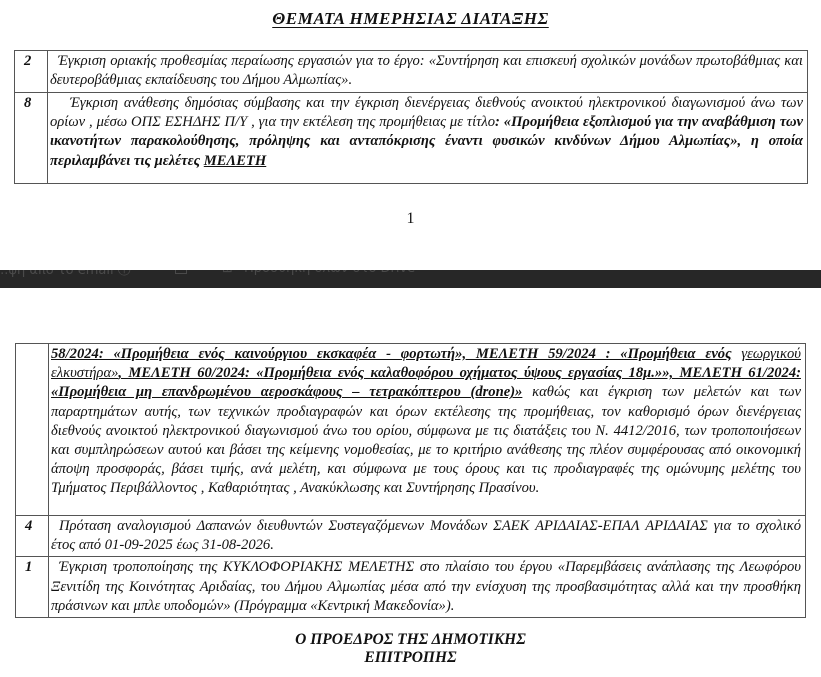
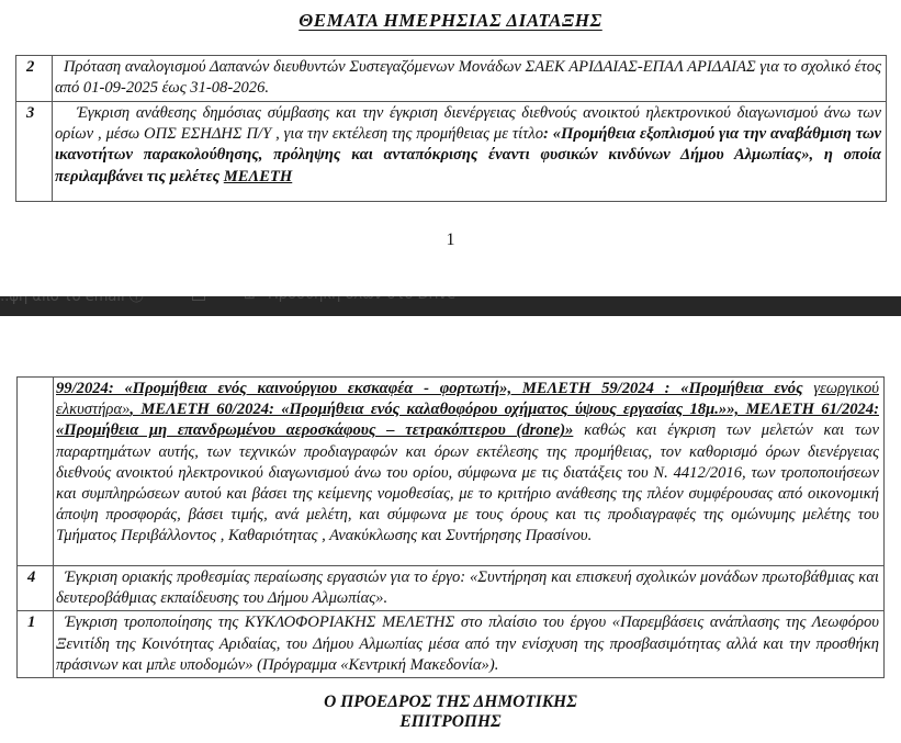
  ΘΕΜΑΤΑ ΗΜΕΡΗΣΙΑΣ ΔΙΑΤΑΞΗΣ
- 2	Έγκριση οριακής προθεσμίας περαίωσης εργασιών για το έργο: «Συντήρηση και επισκευή σχολικών μονάδων πρωτοβάθμιας και δευτεροβάθμιας εκπαίδευσης του Δήμου Αλμωπίας».
+ 2	Πρόταση αναλογισμού Δαπανών διευθυντών Συστεγαζόμενων Μονάδων ΣΑΕΚ ΑΡΙΔΑΙΑΣ-ΕΠΑΛ ΑΡΙΔΑΙΑΣ για το σχολικό έτος από 01-09-2025 έως 31-08-2026.
- 8	Έγκριση ανάθεσης δημόσιας σύμβασης και την έγκριση διενέργειας διεθνούς ανοικτού ηλεκτρονικού διαγωνισμού άνω των ορίων , μέσω ΟΠΣ ΕΣΗΔΗΣ Π/Υ , για την εκτέλεση της προμήθειας με τίτλο: «Προμήθεια εξοπλισμού για την αναβάθμιση των ικανοτήτων παρακολούθησης, πρόληψης και ανταπόκρισης έναντι φυσικών κινδύνων Δήμου Αλμωπίας», η οποία περιλαμβάνει τις μελέτες ΜΕΛΕΤΗ
+ 3	Έγκριση ανάθεσης δημόσιας σύμβασης και την έγκριση διενέργειας διεθνούς ανοικτού ηλεκτρονικού διαγωνισμού άνω των ορίων , μέσω ΟΠΣ ΕΣΗΔΗΣ Π/Υ , για την εκτέλεση της προμήθειας με τίτλο: «Προμήθεια εξοπλισμού για την αναβάθμιση των ικανοτήτων παρακολούθησης, πρόληψης και ανταπόκρισης έναντι φυσικών κινδύνων Δήμου Αλμωπίας», η οποία περιλαμβάνει τις μελέτες ΜΕΛΕΤΗ
  1
  ..ψη από το email ⓘ
- 	58/2024: «Προμήθεια ενός καινούργιου εκσκαφέα - φορτωτή», ΜΕΛΕΤΗ 59/2024 : «Προμήθεια ενός γεωργικού ελκυστήρα», ΜΕΛΕΤΗ 60/2024: «Προμήθεια ενός καλαθοφόρου οχήματος ύψους εργασίας 18μ.»», ΜΕΛΕΤΗ 61/2024: «Προμήθεια μη επανδρωμένου αεροσκάφους – τετρακόπτερου (drone)» καθώς και έγκριση των μελετών και των παραρτημάτων αυτής, των τεχνικών προδιαγραφών και όρων εκτέλεσης της προμήθειας, τον καθορισμό όρων διενέργειας διεθνούς ανοικτού ηλεκτρονικού διαγωνισμού άνω του ορίου, σύμφωνα με τις διατάξεις του Ν. 4412/2016, των τροποποιήσεων και συμπληρώσεων αυτού και βάσει της κείμενης νομοθεσίας, με το κριτήριο ανάθεσης της πλέον συμφέρουσας από οικονομική άποψη προσφοράς, βάσει τιμής, ανά μελέτη, και σύμφωνα με τους όρους και τις προδιαγραφές της ομώνυμης μελέτης του Τμήματος Περιβάλλοντος , Καθαριότητας , Ανακύκλωσης και Συντήρησης Πρασίνου.
+ 	99/2024: «Προμήθεια ενός καινούργιου εκσκαφέα - φορτωτή», ΜΕΛΕΤΗ 59/2024 : «Προμήθεια ενός γεωργικού ελκυστήρα», ΜΕΛΕΤΗ 60/2024: «Προμήθεια ενός καλαθοφόρου οχήματος ύψους εργασίας 18μ.»», ΜΕΛΕΤΗ 61/2024: «Προμήθεια μη επανδρωμένου αεροσκάφους – τετρακόπτερου (drone)» καθώς και έγκριση των μελετών και των παραρτημάτων αυτής, των τεχνικών προδιαγραφών και όρων εκτέλεσης της προμήθειας, τον καθορισμό όρων διενέργειας διεθνούς ανοικτού ηλεκτρονικού διαγωνισμού άνω του ορίου, σύμφωνα με τις διατάξεις του Ν. 4412/2016, των τροποποιήσεων και συμπληρώσεων αυτού και βάσει της κείμενης νομοθεσίας, με το κριτήριο ανάθεσης της πλέον συμφέρουσας από οικονομική άποψη προσφοράς, βάσει τιμής, ανά μελέτη, και σύμφωνα με τους όρους και τις προδιαγραφές της ομώνυμης μελέτης του Τμήματος Περιβάλλοντος , Καθαριότητας , Ανακύκλωσης και Συντήρησης Πρασίνου.
- 4	Πρόταση αναλογισμού Δαπανών διευθυντών Συστεγαζόμενων Μονάδων ΣΑΕΚ ΑΡΙΔΑΙΑΣ-ΕΠΑΛ ΑΡΙΔΑΙΑΣ για το σχολικό έτος από 01-09-2025 έως 31-08-2026.
+ 4	Έγκριση οριακής προθεσμίας περαίωσης εργασιών για το έργο: «Συντήρηση και επισκευή σχολικών μονάδων πρωτοβάθμιας και δευτεροβάθμιας εκπαίδευσης του Δήμου Αλμωπίας».
  1	Έγκριση τροποποίησης της ΚΥΚΛΟΦΟΡΙΑΚΗΣ ΜΕΛΕΤΗΣ στο πλαίσιο του έργου «Παρεμβάσεις ανάπλασης της Λεωφόρου Ξενιτίδη της Κοινότητας Αριδαίας, του Δήμου Αλμωπίας μέσα από την ενίσχυση της προσβασιμότητας αλλά και την προσθήκη πράσινων και μπλε υποδομών» (Πρόγραμμα «Κεντρική Μακεδονία»).
  Ο ΠΡΟΕΔΡΟΣ ΤΗΣ ΔΗΜΟΤΙΚΗΣ
  ΕΠΙΤΡΟΠΗΣ
